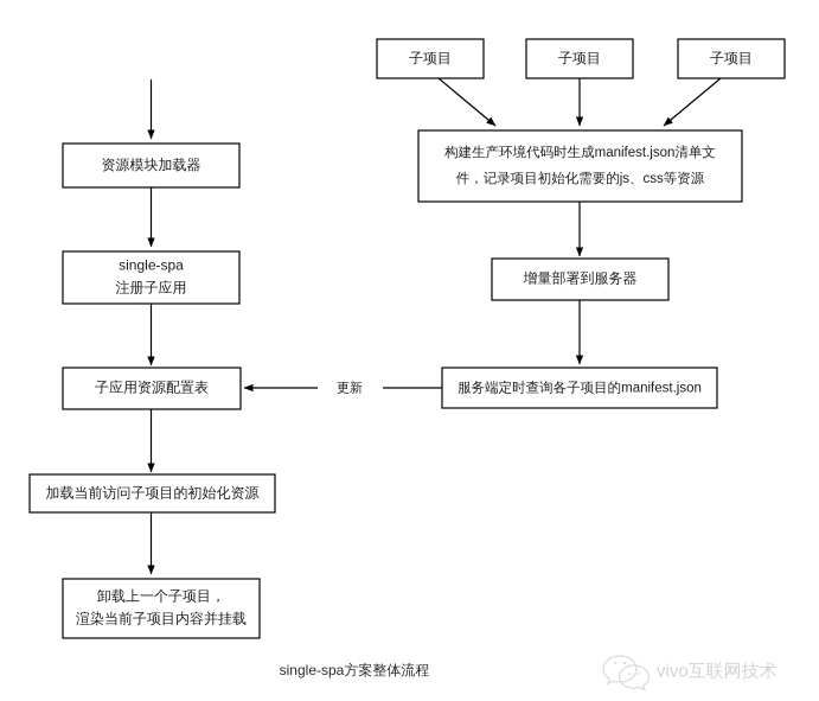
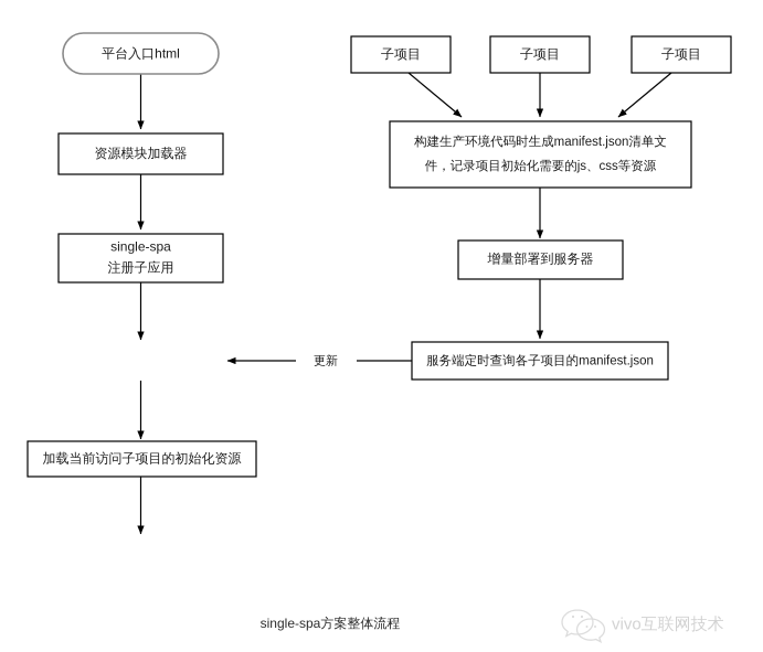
  更新
+ 平台入口html
  资源模块加载器
  single-spa
  注册子应用
- 子应用资源配置表
  加载当前访问子项目的初始化资源
- 卸载上一个子项目，
- 渲染当前子项目内容并挂载
  子项目
  子项目
  子项目
  构建生产环境代码时生成manifest.json清单文
  件，记录项目初始化需要的js、css等资源
  增量部署到服务器
  服务端定时查询各子项目的manifest.json
  single-spa方案整体流程
  vivo互联网技术
